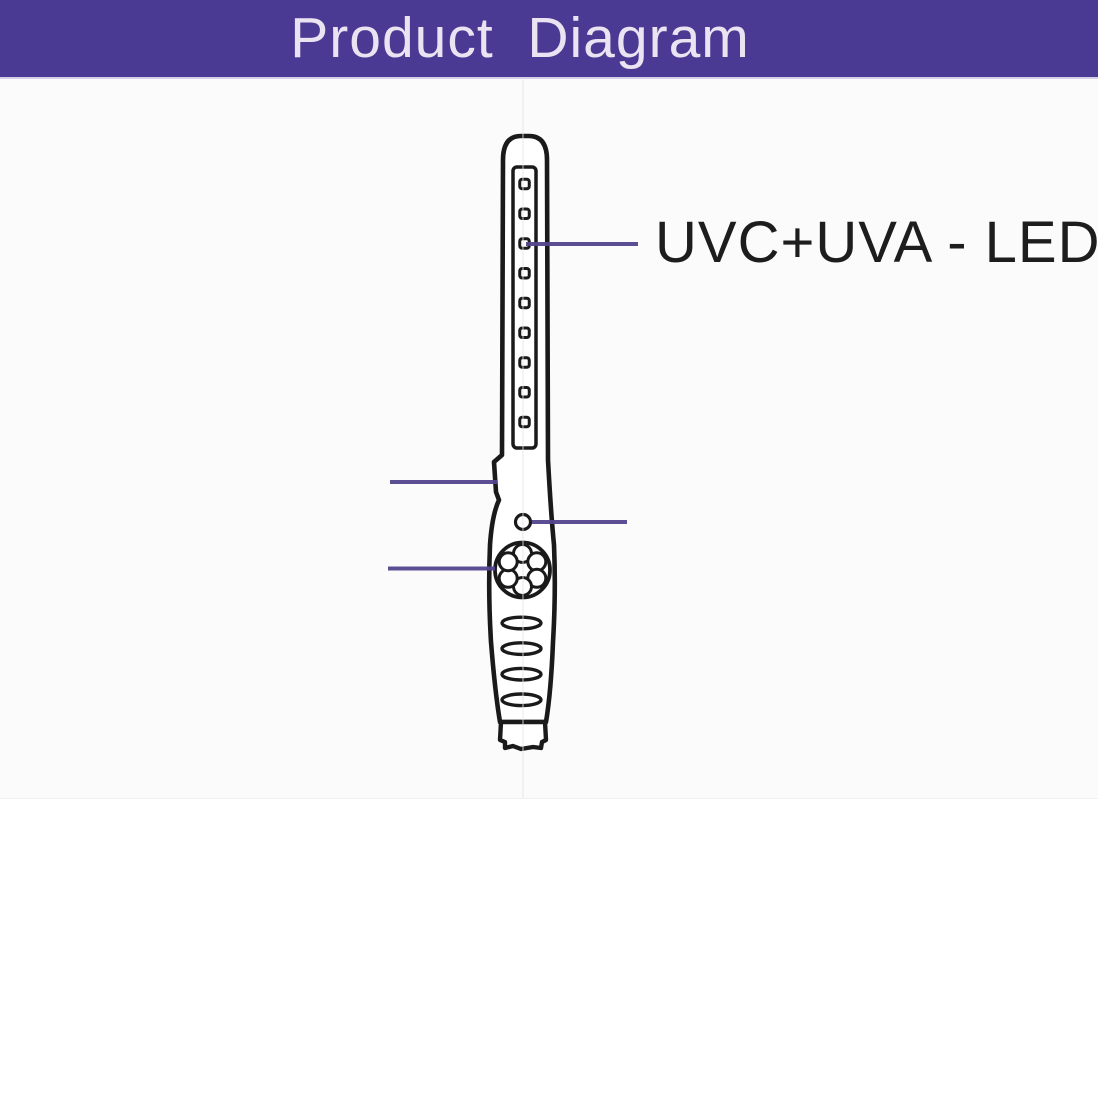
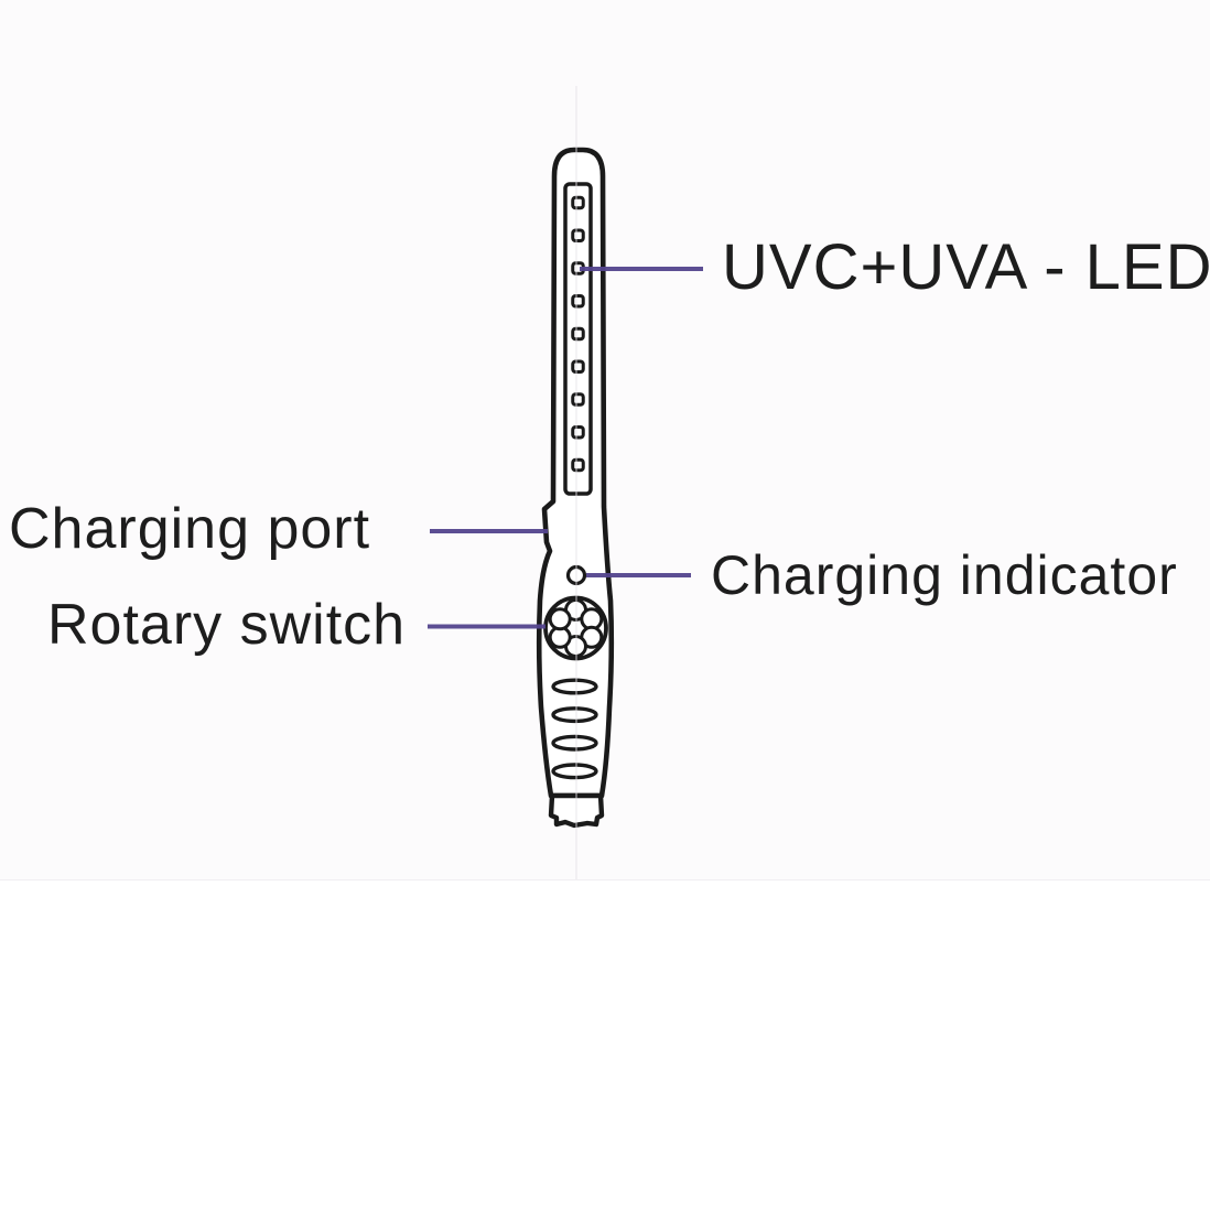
- Product Diagram
  UVC+UVA - LED
+ Charging port
+ Rotary switch
+ Charging indicator
